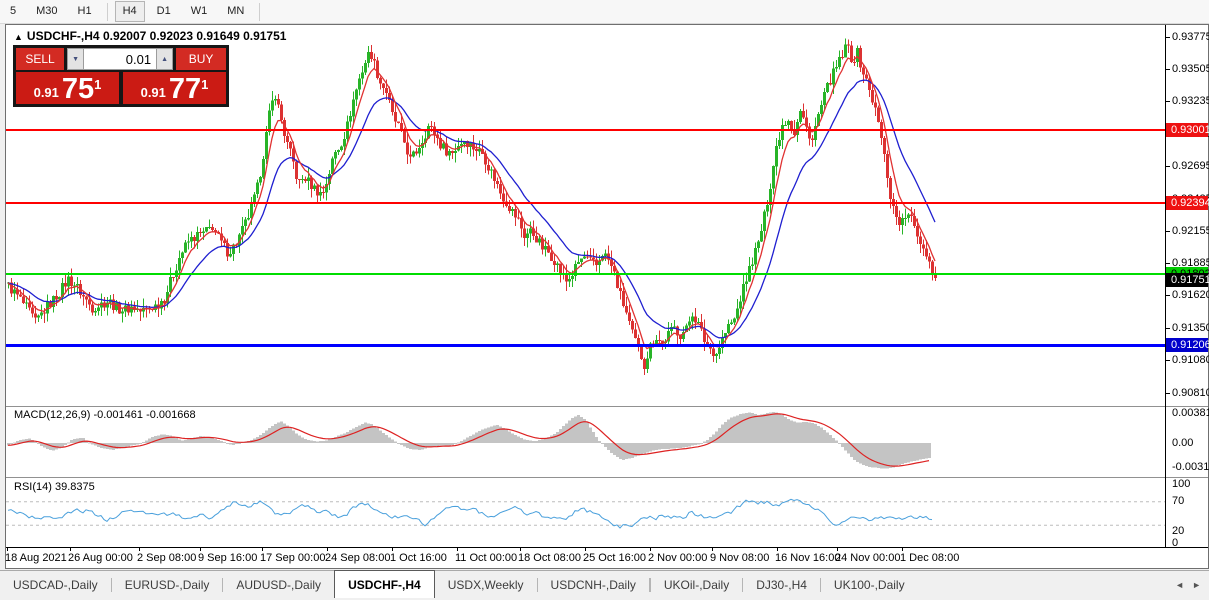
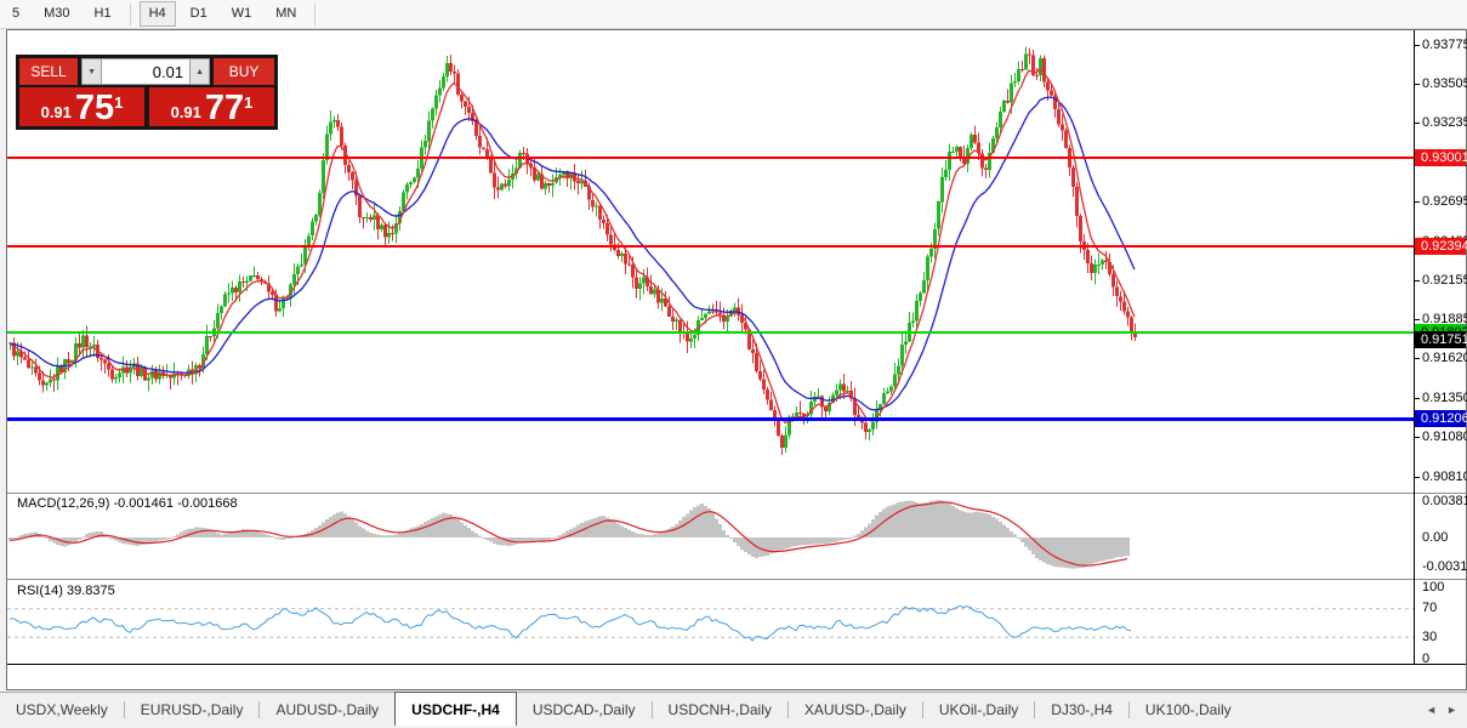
  5
  M30
  H1
  H4
  D1
  W1
  MN
- ▲ USDCHF-,H4 0.92007 0.92023 0.91649 0.91751
  SELL
  0.01
  BUY
  0.91
  75
  1
  0.91
  77
  1
  MACD(12,26,9) -0.001461 -0.001668
  RSI(14) 39.8375
  0.9377
  0.9350
  0.9323
  0.9269
  0.9215
  0.9188
  0.9162
  0.9135
  0.9108
  0.9081
  0.00381
  0.00
  -0.0031
  100
  70
- 20
+ 30
  0
  0.93001
  0.92394
  0.91751
  0.91206
- 18 Aug 2021
- 26 Aug 00:00
- 2 Sep 08:00
- 9 Sep 16:00
- 17 Sep 00:00
- 24 Sep 08:00
- 1 Oct 16:00
- 11 Oct 00:00
- 18 Oct 08:00
- 25 Oct 16:00
- 2 Nov 00:00
- 9 Nov 08:00
- 16 Nov 16:00
- 24 Nov 00:00
- 1 Dec 08:00
- USDCAD-,Daily
+ USDX,Weekly
  EURUSD-,Daily
  AUDUSD-,Daily
  USDCHF-,H4
- USDX,Weekly
+ USDCAD-,Daily
  USDCNH-,Daily
+ XAUUSD-,Daily
  UKOil-,Daily
  DJ30-,H4
  UK100-,Daily
  ◄
  ►
